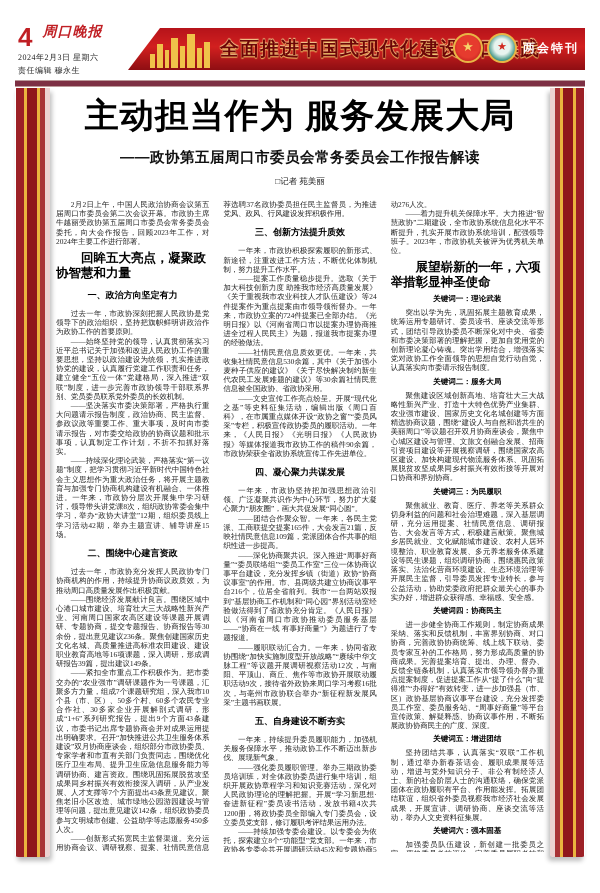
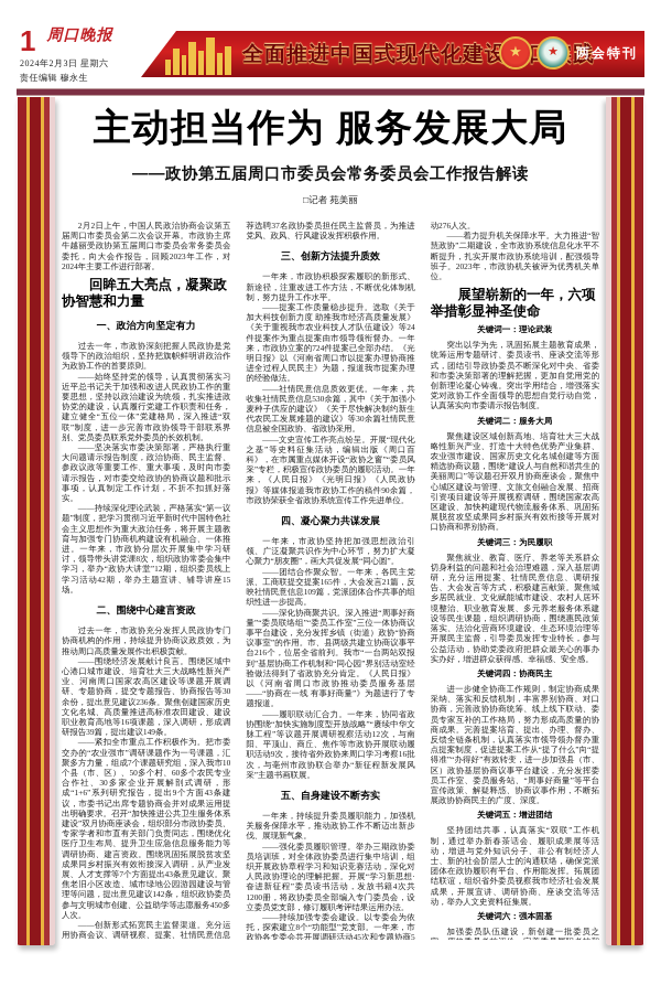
- 4 周口晚报
+ 1 周口晚报
  2024年2月3日 星期六
  责任编辑 穆永生
  全面推进中国式现代化建设践
  两会特刊
  主动担当作为 服务发展大局
  ——政协第五届周口市委员会常务委员会工作报告解读
  □记者 苑美丽
  2月2日上午，中国人民政治协商会议第五届周口市委员会第二次会议开幕。市政协主席牛越丽受政协第五届周口市委员会常务委员会委托，向大会作报告，回顾2023年工作，对2024年主要工作进行部署。
  回眸五大亮点，凝聚政协智慧和力量
  一、政治方向坚定有力
  过去一年，市政协深刻把握人民政协是党领导下的政治组织，坚持把旗帜鲜明讲政治作为政协工作的首要原则。
  ——始终坚持党的领导，认真贯彻落实习近平总书记关于加强和改进人民政协工作的重要思想，坚持以政治建设为统领，扎实推进政协党的建设，认真履行党建工作职责和任务，建立健全“五位一体”党建格局，深入推进“双联”制度，进一步完善市政协领导干部联系界别、党员委员联系党外委员的长效机制。
  ——坚决落实市委决策部署，严格执行重大问题请示报告制度，政治协商、民主监督、参政议政等重要工作、重大事项，及时向市委请示报告，对市委交给政协的协商议题和批示事项，认真制定工作计划，不折不扣抓好落实。
  ——持续深化理论武装，严格落实“第一议题”制度，把学习贯彻习近平新时代中国特色社会主义思想作为重大政治任务，将开展主题教育与加强专门协商机构建设有机融合、一体推进。一年来，市政协分层次开展集中学习研讨，领导带头讲党课8次，组织政协常委会集中学习，举办“政协大讲堂”12期，组织委员线上学习活动42期，举办主题宣讲、辅导讲座15场。
  二、围绕中心建言资政
  过去一年，市政协充分发挥人民政协专门协商机构的作用，持续提升协商议政质效，为推动周口高质量发展作出积极贡献。
  ——围绕经济发展献计良言。围绕区域中心港口城市建设、培育壮大三大战略性新兴产业、河南周口国家农高区建设等课题开展调研、专题协商，提交专题报告、协商报告等30余份，提出意见建议236条。聚焦创建国家历史文化名城、高质量推进高标准农田建设、建设职业教育高地等16项课题，深入调研，形成调研报告39篇，提出建议149条。
  ——紧扣全市重点工作积极作为。把市委交办的“农业强市”调研课题作为一号课题，汇聚多方力量，组成7个课题研究组，深入我市10个县（市、区）、50多个村、60多个农民专业合作社、30多家企业开展解剖式调研，形成“1+6”系列研究报告，提出9个方面43条建议，市委书记出席专题协商会并对成果运用提出明确要求。召开“加快推进公共卫生服务体系建设”双月协商座谈会，组织部分市政协委员、专家学者和市直有关部门负责同志，围绕优化医疗卫生布局、提升卫生应急信息服务能力等调研协商、建言资政。围绕巩固拓展脱贫攻坚成果同乡村振兴有效衔接深入调研，从产业发展、人才支撑等7个方面提出43条意见建议。聚焦老旧小区改造、城市绿地公园游园建设与管理等问题，提出意见建议142条，组织政协委员参与文明城市创建、公益助学等志愿服务450多人次。
  荐选聘37名政协委员担任民主监督员，为推进党风、政风、行风建设发挥积极作用。
  三、创新方法提升质效
  一年来，市政协积极探索履职的新形式、新途径，注重改进工作方法，不断优化体制机制，努力提升工作水平。
  ——提案工作质量稳步提升。选取《关于加大科技创新力度 助推我市经济高质量发展》《关于重视我市农业科技人才队伍建设》等24件提案作为重点提案由市领导领衔督办。一年来，市政协立案的724件提案已全部办结。《光明日报》以《河南省周口市以提案办理协商推进全过程人民民主》为题，报道我市提案办理的经验做法。
  ——社情民意信息质效更优。一年来，共收集社情民意信息530余篇，其中《关于加强小麦种子供应的建议》《关于尽快解决制约新生代农民工发展难题的建议》等30余篇社情民意信息被全国政协、省政协采用。
  ——文史宣传工作亮点纷呈。开展“现代化之基”等史料征集活动，编辑出版《周口百科》，在市属重点媒体开设“政协之窗”“委员风采”专栏，积极宣传政协委员的履职活动。一年来，《人民日报》《光明日报》《人民政协报》等媒体报道我市政协工作的稿件90余篇，市政协荣获全省政协系统宣传工作先进单位。
  四、凝心聚力共谋发展
  一年来，市政协坚持把加强思想政治引领、广泛凝聚共识作为中心环节，努力扩大凝心聚力“朋友圈”，画大共促发展“同心圆”。
  ——团结合作聚众智。一年来，各民主党派、工商联提交提案165件，大会发言21篇，反映社情民意信息109篇，党派团体合作共事的组织性进一步提高。
  ——深化协商聚共识。深入推进“周事好商量”“委员联络组”“委员工作室”三位一体协商议事平台建设，充分发挥乡镇（街道）政协“协商议事室”的作用。市、县两级共建立协商议事平台216个，位居全省前列。我市“一台两站双报到”基层协商工作机制和“同心园”界别活动室经验做法得到了省政协充分肯定。《人民日报》以《河南省周口市政协推动委员服务基层——“协商在一线 有事好商量”》为题进行了专题报道。
  ——履职联动汇合力。一年来，协同省政协围绕“加快实施制度型开放战略”“赓续中华文脉工程”等议题开展调研视察活动12次，与南阳、平顶山、商丘、焦作等市政协开展联动履职活动9次，接待省外政协来周口学习考察16批次，与亳州市政协联合举办“新征程新发展风采”主题书画联展。
  五、自身建设不断夯实
  一年来，持续提升委员履职能力，加强机关服务保障水平，推动政协工作不断迈出新步伐、展现新气象。
  ——强化委员履职管理。举办三期政协委员培训班，对全体政协委员进行集中培训，组织开展政协章程学习和知识竞赛活动，深化对人民政协理论的理解把握。开展“学习新思想·奋进新征程”委员读书活动，发放书籍4次共1200册，将政协委员全部编入专门委员会，设立委员党支部，修订履职考评结果运用办法。
  ——持续加强专委会建设。以专委会为依托，探索建立8个“功能型”党支部。一年来，市政协各专委会共开展调研活动45次和专题协商5
  动276人次。
  ——着力提升机关保障水平。大力推进“智慧政协”二期建设，全市政协系统信息化水平不断提升，扎实开展市政协系统培训，配强领导班子。2023年，市政协机关被评为优秀机关单位。
  展望崭新的一年，六项举措彰显神圣使命
  关键词一：理论武装
  突出以学为先，巩固拓展主题教育成果，统筹运用专题研讨、委员读书、座谈交流等形式，团结引导政协委员不断深化对中央、省委和市委决策部署的理解把握，更加自觉用党的创新理论凝心铸魂。突出学用结合，增强落实党对政协工作全面领导的思想自觉行动自觉，认真落实向市委请示报告制度。
  关键词二：服务大局
  聚焦建设区域创新高地、培育壮大三大战略性新兴产业、打造十大特色优势产业集群、农业强市建设、国家历史文化名城创建等方面精选协商议题，围绕“建设人与自然和谐共生的美丽周口”等议题召开双月协商座谈会，聚焦中心城区建设与管理、文旅文创融合发展、招商引资项目建设等开展视察调研，围绕国家农高区建设、加快构建现代物流服务体系、巩固拓展脱贫攻坚成果同乡村振兴有效衔接等开展对口协商和界别协商。
  关键词三：为民履职
  聚焦就业、教育、医疗、养老等关系群众切身利益的问题和社会治理难题，深入基层调研，充分运用提案、社情民意信息、调研报告、大会发言等方式，积极建言献策。聚焦城乡居民就业、文化赋能城市建设、农村人居环境整治、职业教育发展、多元养老服务体系建设等民生课题，组织调研协商，围绕惠民政策落实、法治化营商环境建设、生态环境治理等开展民主监督，引导委员发挥专业特长，参与公益活动，协助党委政府把群众最关心的事办实办好，增进群众获得感、幸福感、安全感。
  关键词四：协商民主
  进一步健全协商工作规则，制定协商成果采纳、落实和反馈机制，丰富界别协商、对口协商，完善政协协商统筹、线上线下联动、委员专家互补的工作格局，努力形成高质量的协商成果。完善提案培育、提出、办理、督办、反馈全链条机制，认真落实市领导领办督办重点提案制度，促进提案工作从“提了什么”向“提得准”“办得好”有效转变，进一步加强县（市、区）政协基层协商议事平台建设，充分发挥委员工作室、委员服务站、“周事好商量”等平台宣传政策、解疑释惑、协商议事作用，不断拓展政协协商民主的广度、深度。
  关键词五：增进团结
  坚持团结共事，认真落实“双联”工作机制，通过举办新春茶话会、履职成果展等活动，增进与党外知识分子、非公有制经济人士、新的社会阶层人士的沟通联络，确保党派团体在政协履职有平台、作用能发挥。拓展团结联谊，组织省外委员视察我市经济社会发展成果，开展宣讲、调研协商、座谈交流等活动，举办人文史资料征集展。
  关键词六：强本固基
